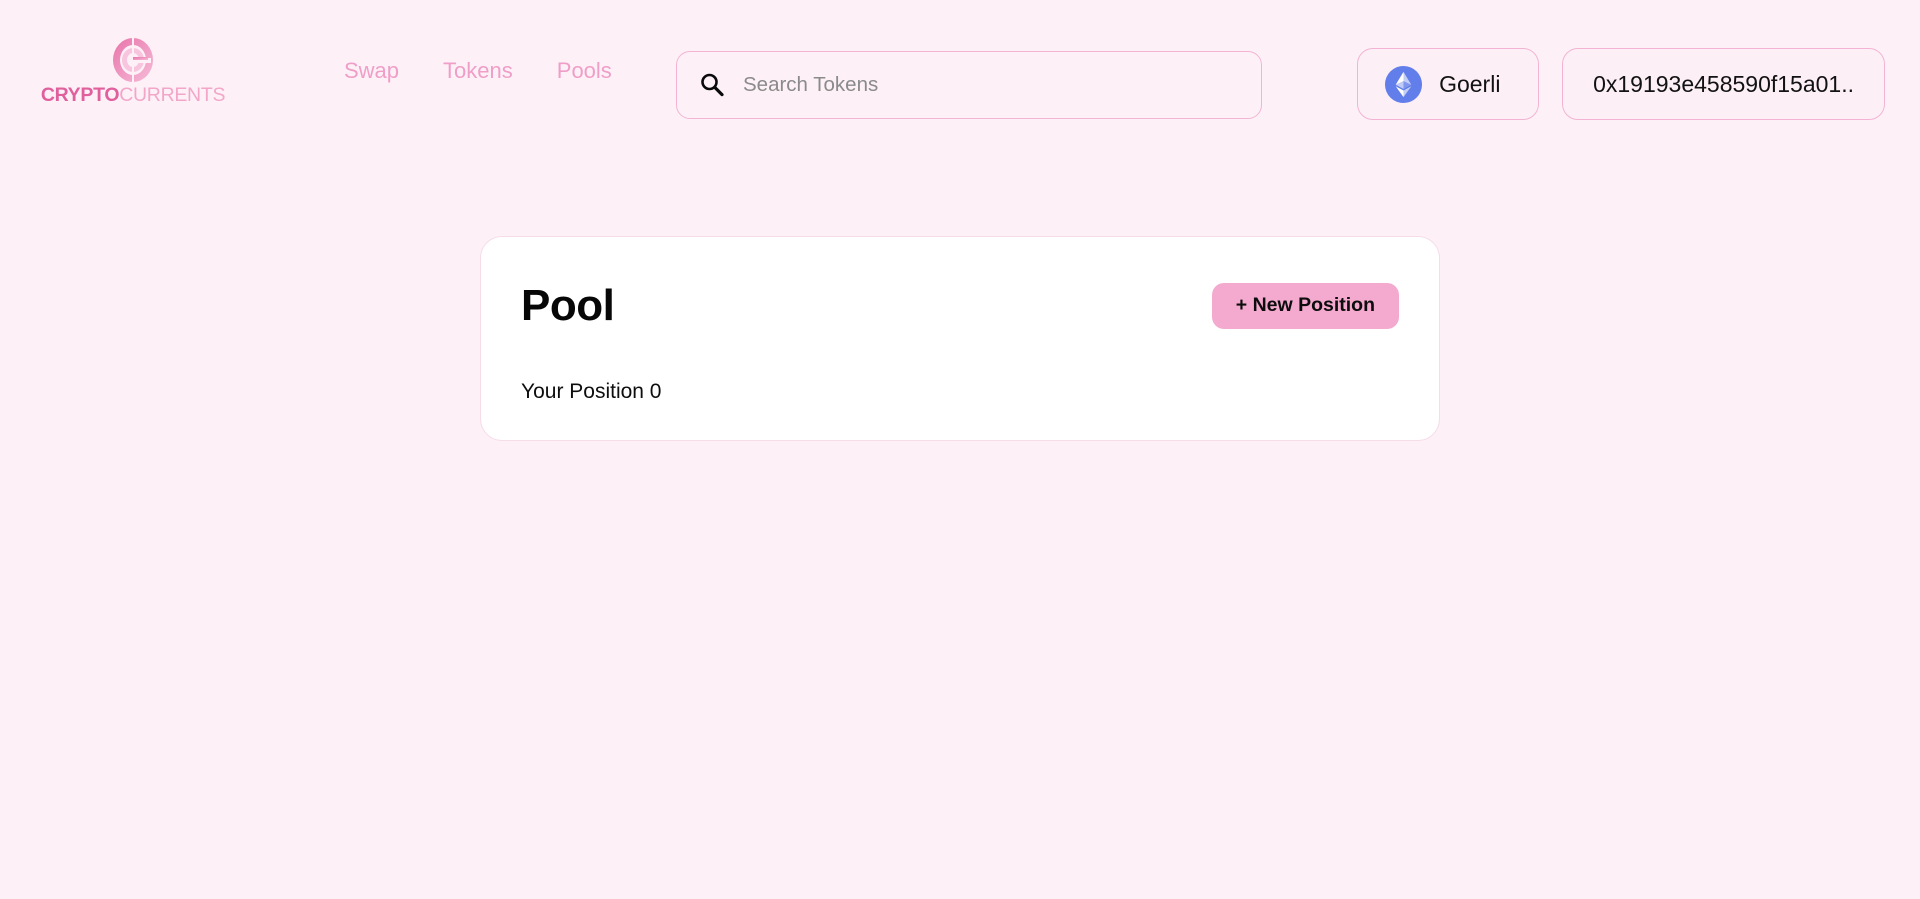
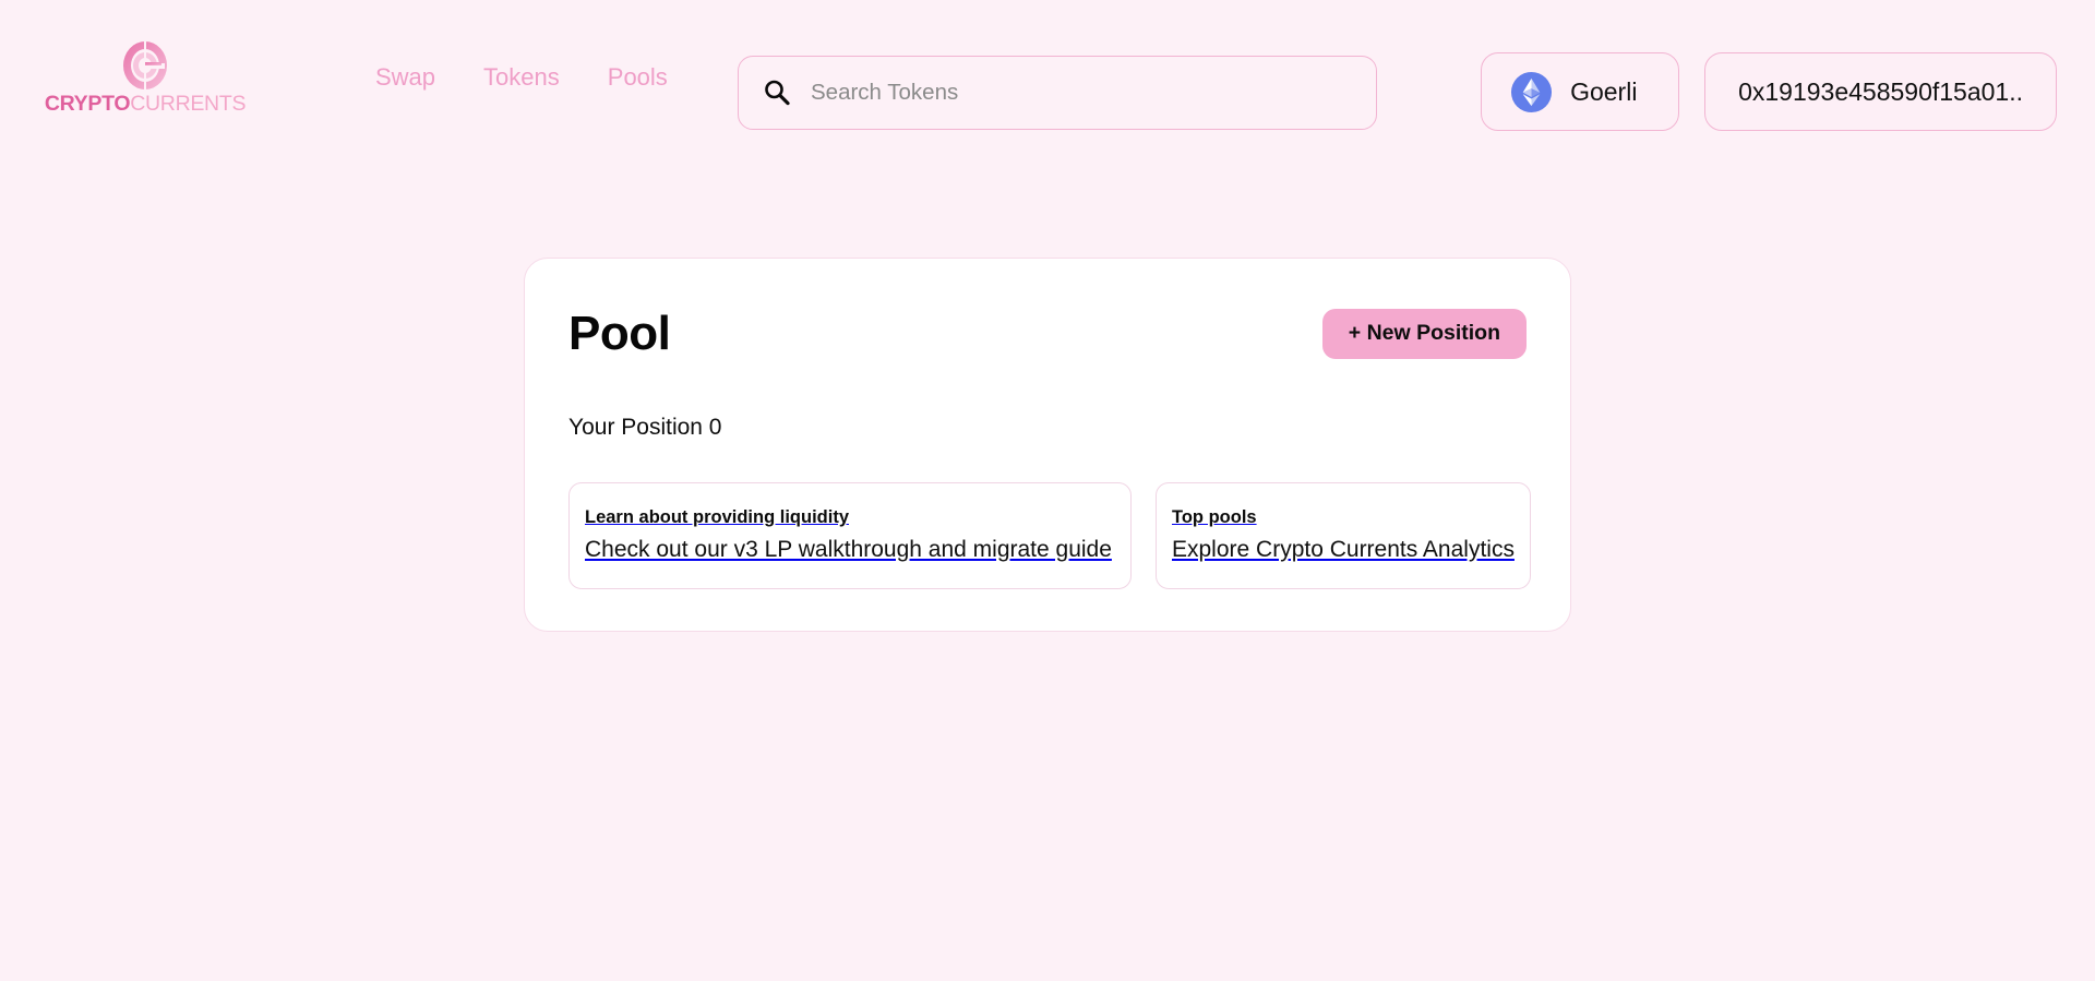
  CRYPTOCURRENTS
  Swap
  Tokens
  Pools
  Search Tokens
  Goerli
  0x19193e458590f15a01..
  Pool
  + New Position
  Your Position 0
+ Learn about providing liquidity
+ Check out our v3 LP walkthrough and migrate guide
+ Top pools
+ Explore Crypto Currents Analytics
